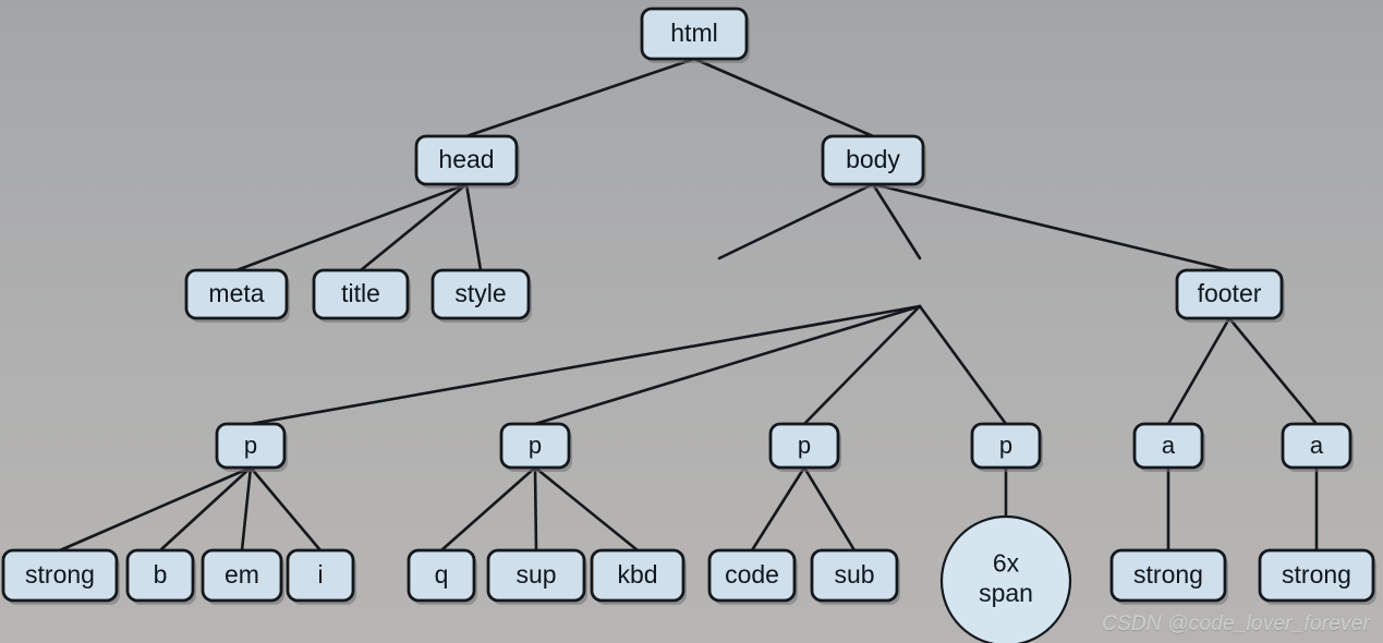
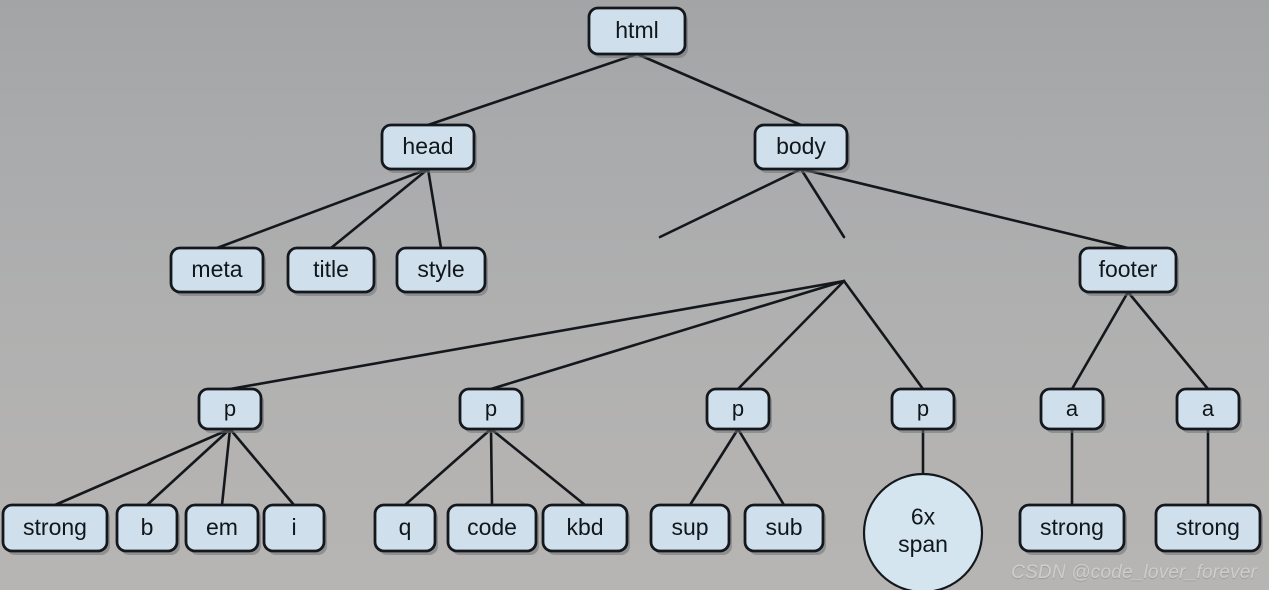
  html
  head
  body
  meta
  title
  style
  footer
  p
  p
  p
  p
  a
  a
  strong
  b
  em
  i
  q
- sup
+ code
  kbd
- code
+ sup
  sub
  6x span
  strong
  strong
  CSDN @code_lover_forever
